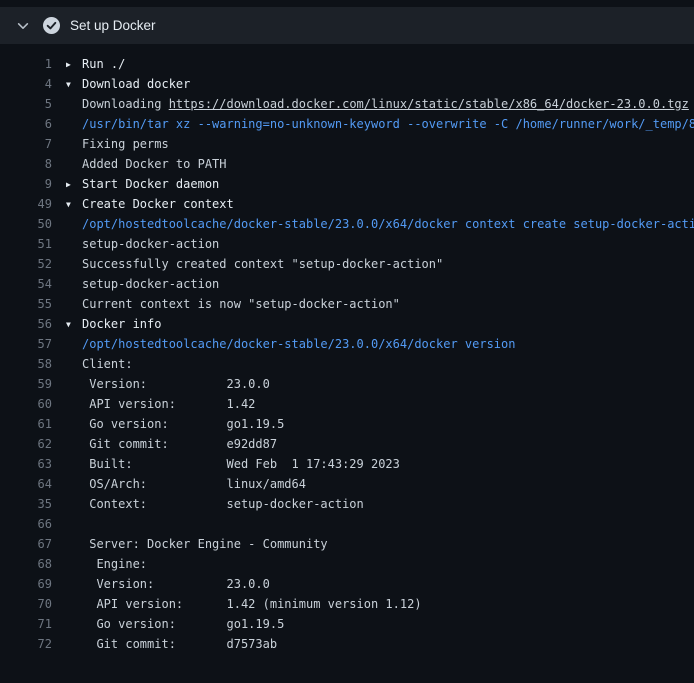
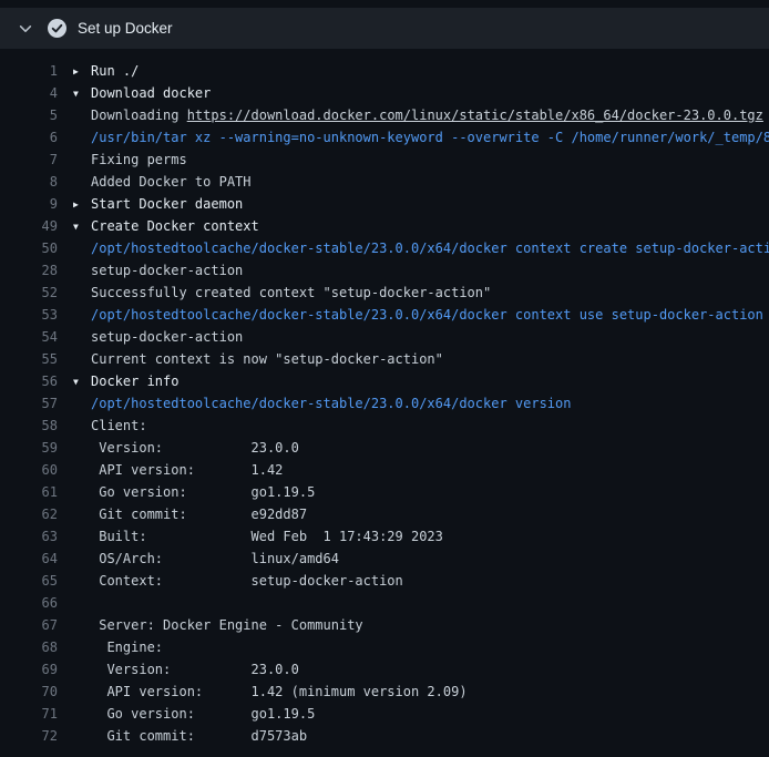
  Set up Docker
  1
  ▶ Run ./
  4
  ▼ Download docker
  5
  Downloading https://download.docker.com/linux/static/stable/x86_64/docker-23.0.0.tgz
  6
  /usr/bin/tar xz --warning=no-unknown-keyword --overwrite -C /home/runner/work/_temp/8
  7
  Fixing perms
  8
  Added Docker to PATH
  9
  ▶ Start Docker daemon
  49
  ▼ Create Docker context
  50
  /opt/hostedtoolcache/docker-stable/23.0.0/x64/docker context create setup-docker-acti
- 51
+ 28
  setup-docker-action
  52
  Successfully created context "setup-docker-action"
+ 53
+ /opt/hostedtoolcache/docker-stable/23.0.0/x64/docker context use setup-docker-action
  54
  setup-docker-action
  55
  Current context is now "setup-docker-action"
  56
  ▼ Docker info
  57
  /opt/hostedtoolcache/docker-stable/23.0.0/x64/docker version
  58
  Client:
  59
  Version: 23.0.0
  60
  API version: 1.42
  61
  Go version: go1.19.5
  62
  Git commit: e92dd87
  63
  Built: Wed Feb 1 17:43:29 2023
  64
  OS/Arch: linux/amd64
- 35
+ 65
  Context: setup-docker-action
  66
  67
  Server: Docker Engine - Community
  68
  Engine:
  69
  Version: 23.0.0
  70
- API version: 1.42 (minimum version 1.12)
+ API version: 1.42 (minimum version 2.09)
  71
  Go version: go1.19.5
  72
  Git commit: d7573ab
